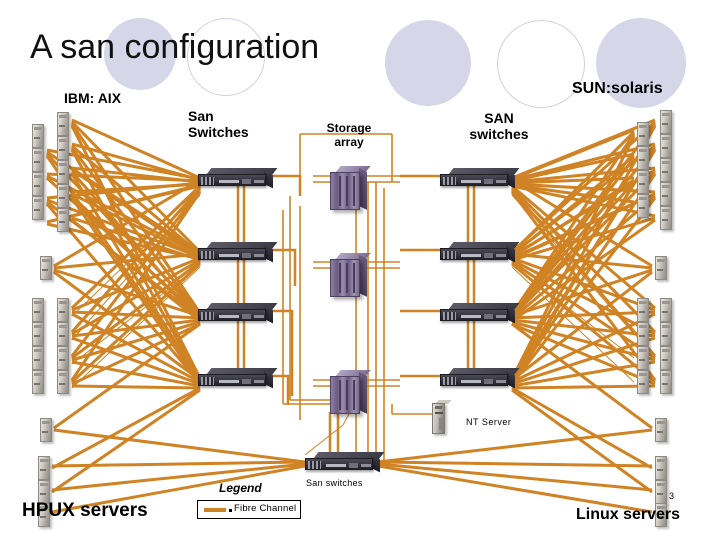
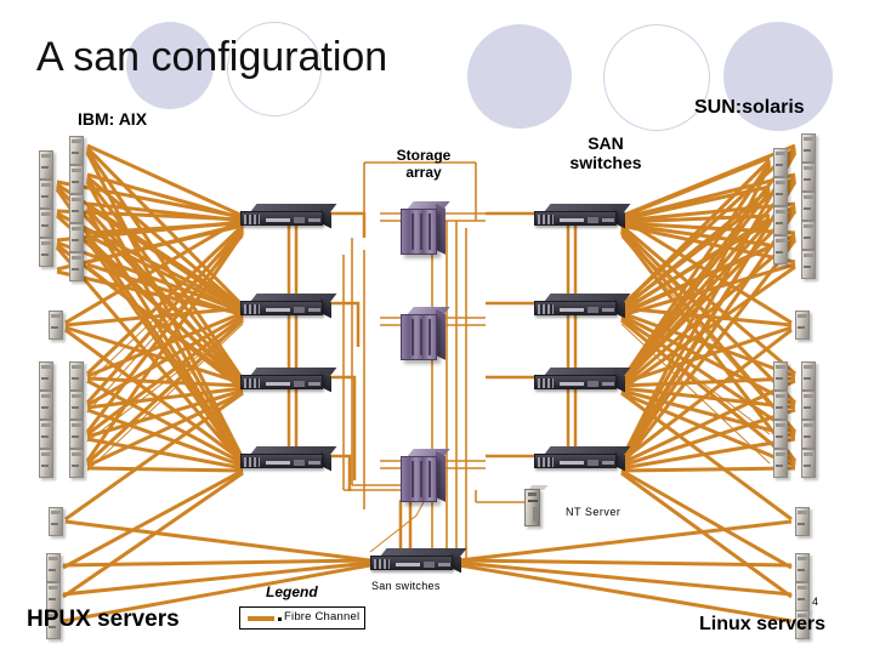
  A san configuration
  IBM: AIX
  SUN:solaris
- San
- Switches
  Storage
  array
  SAN
  switches
  NT Server
  San switches
  HPUX servers
  Linux servers
- 3
+ 4
  Legend
  Fibre Channel
